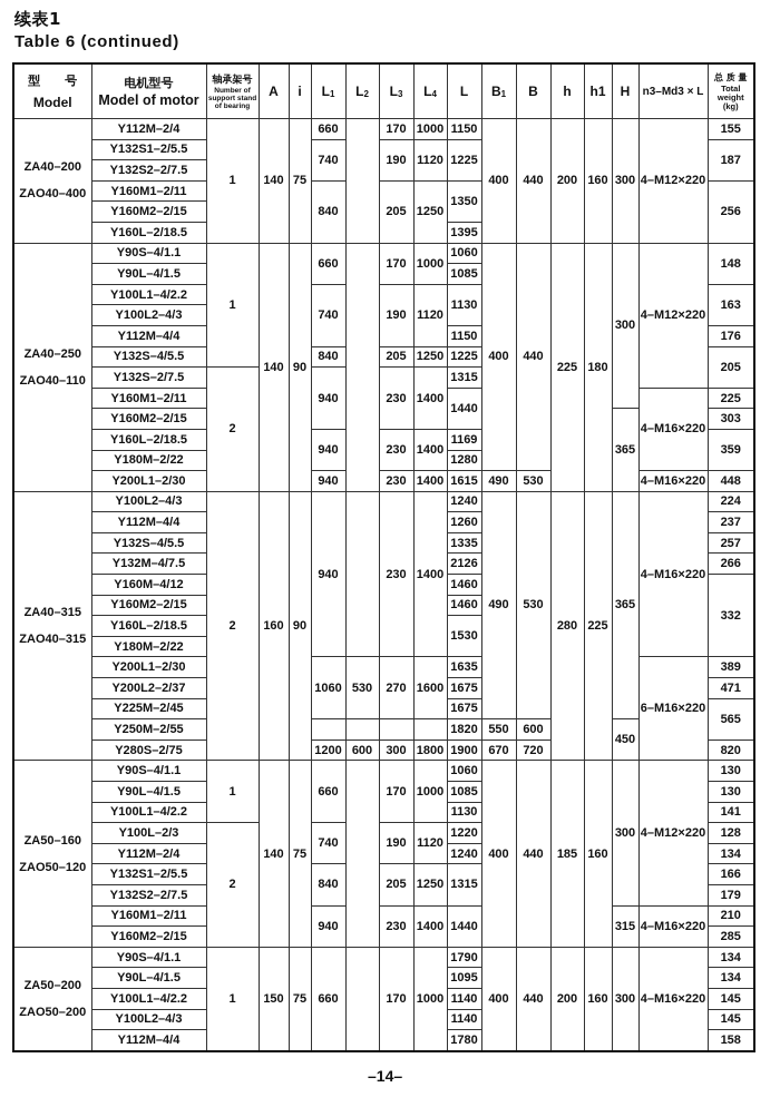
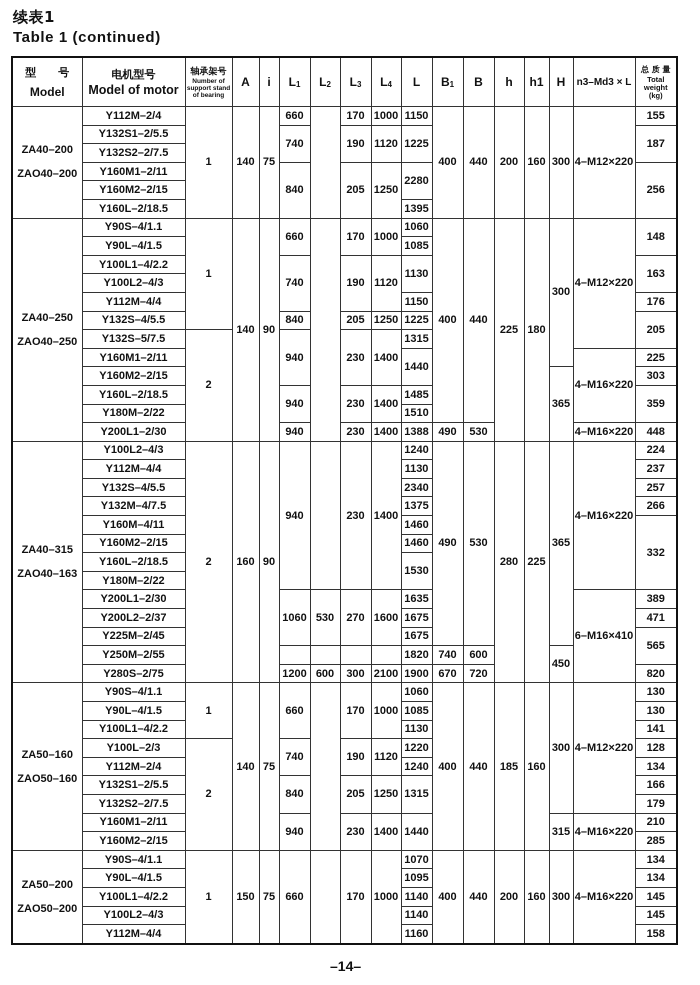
  续表1
- Table 6 (continued)
+ Table 1 (continued)
  型 号 Model	电机型号 Model of motor	轴承架号	A	i	L1	L2	L3	L4	L	B1	B	h	h1	H	n3–Md3 × L	总 质 量 Total weight (kg)
- ZA40–200ZAO40–400	Y112M–2/4	1	140	75	660		170	1000	1150	400	440	200	160	300	4–M12×220	155
+ ZA40–200ZAO40–200	Y112M–2/4	1	140	75	660		170	1000	1150	400	440	200	160	300	4–M12×220	155
  Y132S1–2/5.5	740	190	1120	1225	187
  Y132S2–2/7.5
- Y160M1–2/11	840	205	1250	1350	256
+ Y160M1–2/11	840	205	1250	2280	256
  Y160M2–2/15
  Y160L–2/18.5	1395
- ZA40–250ZAO40–110	Y90S–4/1.1	1	140	90	660		170	1000	1060	400	440	225	180	300	4–M12×220	148
+ ZA40–250ZAO40–250	Y90S–4/1.1	1	140	90	660		170	1000	1060	400	440	225	180	300	4–M12×220	148
  Y90L–4/1.5	1085
  Y100L1–4/2.2	740	190	1120	1130	163
  Y100L2–4/3
  Y112M–4/4	1150	176
  Y132S–4/5.5	840	205	1250	1225	205
- Y132S–2/7.5	2	940	230	1400	1315
+ Y132S–5/7.5	2	940	230	1400	1315
  Y160M1–2/11	1440	4–M16×220	225
  Y160M2–2/15	365	303
- Y160L–2/18.5	940	230	1400	1169	359
+ Y160L–2/18.5	940	230	1400	1485	359
- Y180M–2/22	1280
+ Y180M–2/22	1510
- Y200L1–2/30	940	230	1400	1615	490	530	4–M16×220	448
+ Y200L1–2/30	940	230	1400	1388	490	530	4–M16×220	448
- ZA40–315ZAO40–315	Y100L2–4/3	2	160	90	940		230	1400	1240	490	530	280	225	365	4–M16×220	224
+ ZA40–315ZAO40–163	Y100L2–4/3	2	160	90	940		230	1400	1240	490	530	280	225	365	4–M16×220	224
- Y112M–4/4	1260	237
+ Y112M–4/4	1130	237
- Y132S–4/5.5	1335	257
+ Y132S–4/5.5	2340	257
- Y132M–4/7.5	2126	266
+ Y132M–4/7.5	1375	266
- Y160M–4/12	1460	332
+ Y160M–4/11	1460	332
  Y160M2–2/15	1460
  Y160L–2/18.5	1530
  Y180M–2/22
- Y200L1–2/30	1060	530	270	1600	1635	6–M16×220	389
+ Y200L1–2/30	1060	530	270	1600	1635	6–M16×410	389
  Y200L2–2/37	1675	471
  Y225M–2/45	1675	565
- Y250M–2/55					1820	550	600	450
+ Y250M–2/55					1820	740	600	450
- Y280S–2/75	1200	600	300	1800	1900	670	720	820
+ Y280S–2/75	1200	600	300	2100	1900	670	720	820
- ZA50–160ZAO50–120	Y90S–4/1.1	1	140	75	660		170	1000	1060	400	440	185	160	300	4–M12×220	130
+ ZA50–160ZAO50–160	Y90S–4/1.1	1	140	75	660		170	1000	1060	400	440	185	160	300	4–M12×220	130
  Y90L–4/1.5	1085	130
  Y100L1–4/2.2	1130	141
  Y100L–2/3	2	740	190	1120	1220	128
  Y112M–2/4	1240	134
  Y132S1–2/5.5	840	205	1250	1315	166
  Y132S2–2/7.5	179
  Y160M1–2/11	940	230	1400	1440	315	4–M16×220	210
  Y160M2–2/15	285
- ZA50–200ZAO50–200	Y90S–4/1.1	1	150	75	660		170	1000	1790	400	440	200	160	300	4–M16×220	134
+ ZA50–200ZAO50–200	Y90S–4/1.1	1	150	75	660		170	1000	1070	400	440	200	160	300	4–M16×220	134
  Y90L–4/1.5	1095	134
  Y100L1–4/2.2	1140	145
  Y100L2–4/3	1140	145
- Y112M–4/4	1780	158
+ Y112M–4/4	1160	158
  –14–
